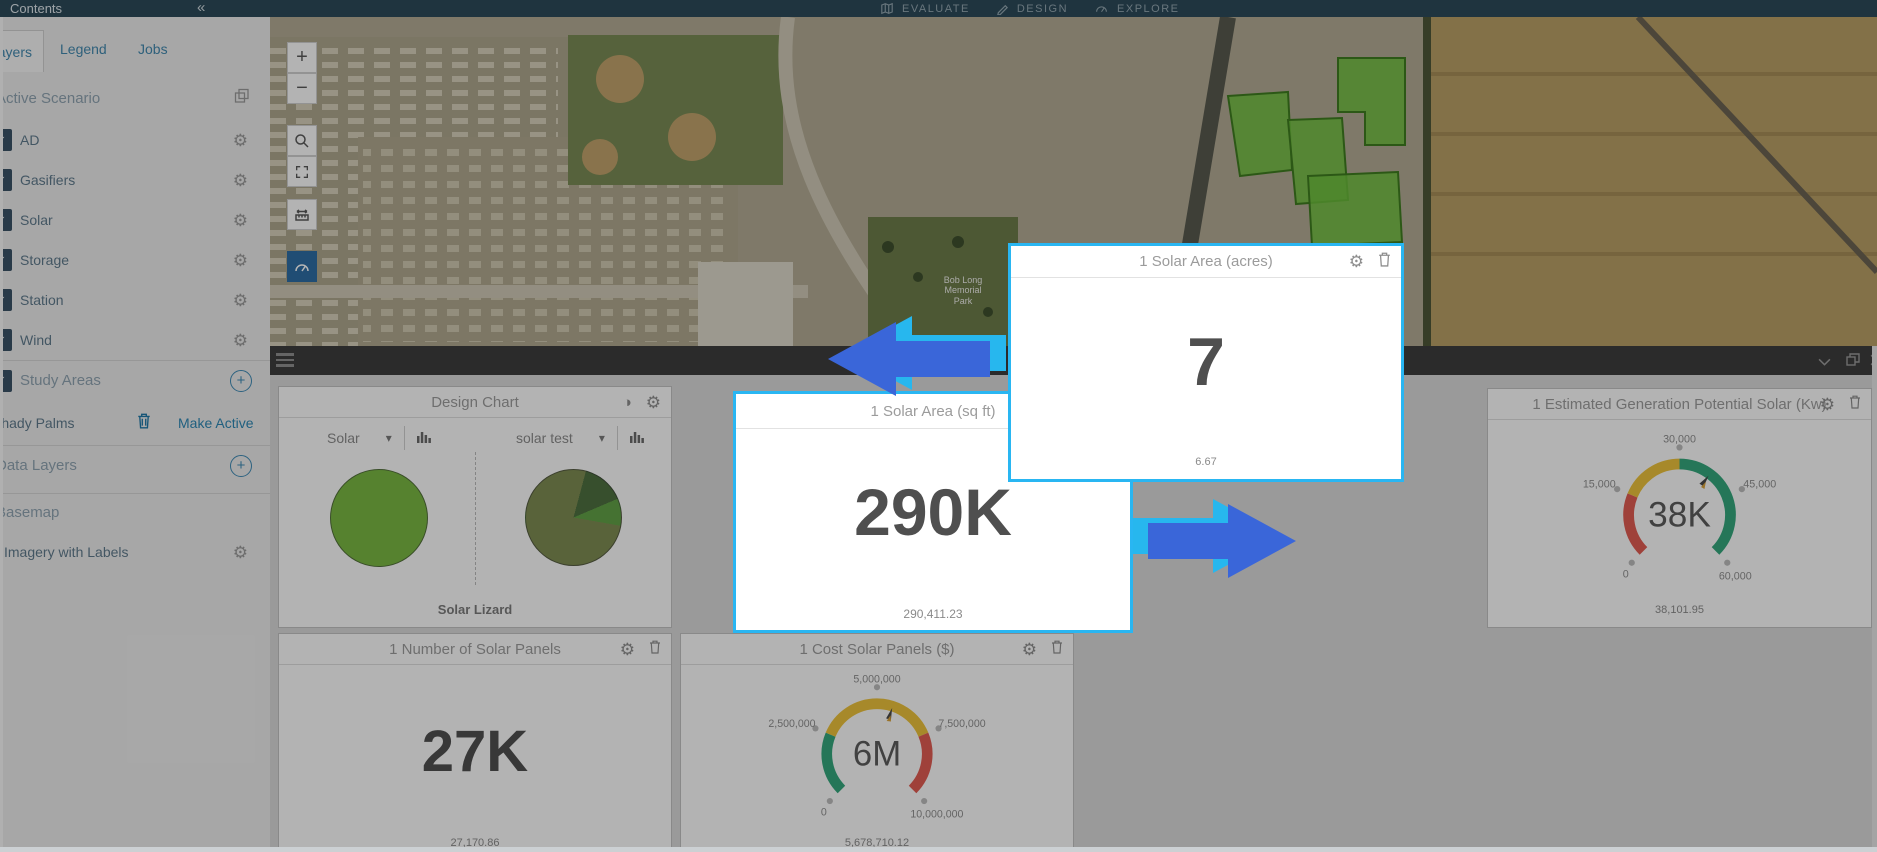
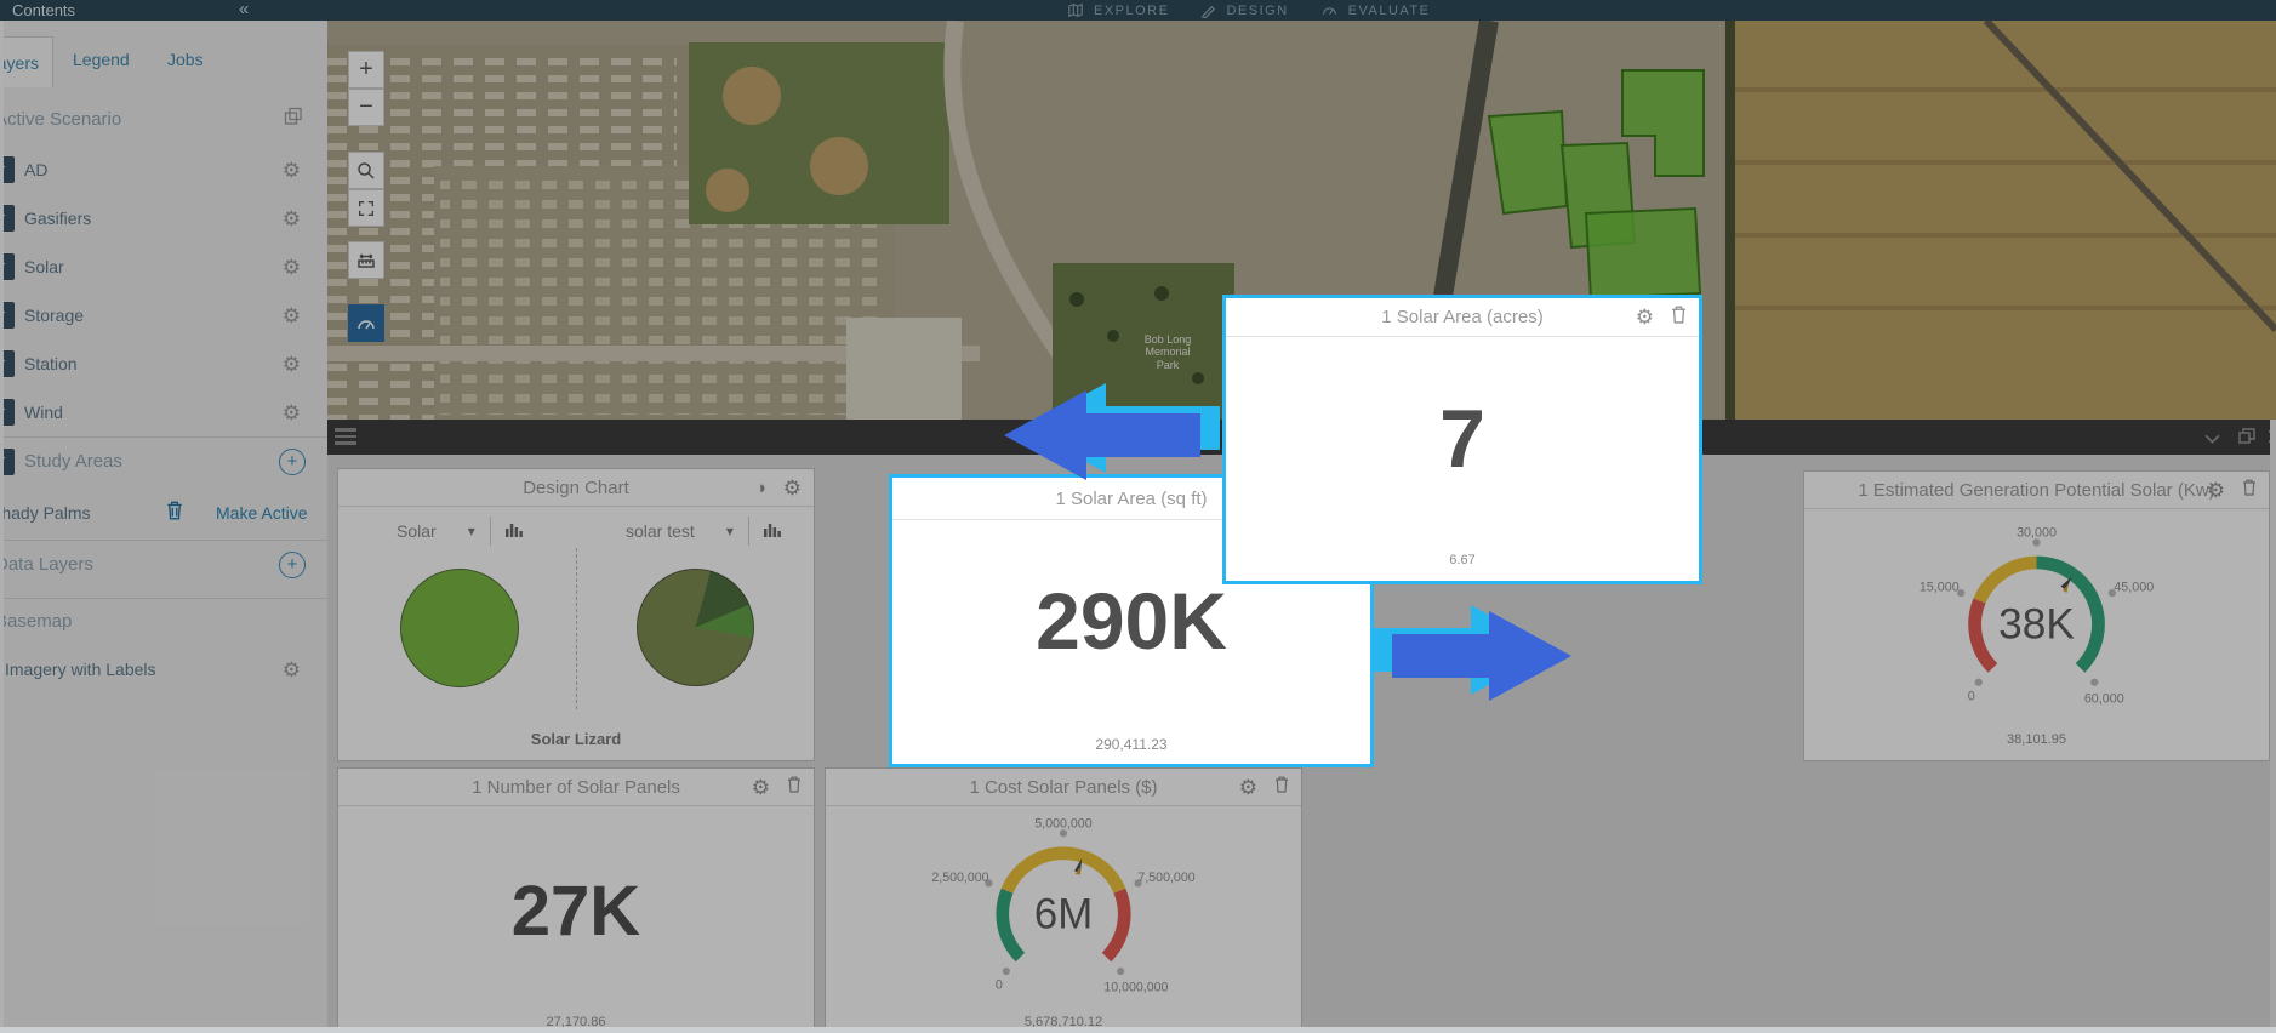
  Bob Long
  Memorial
  Park
  +
  −
  Contents
  «
- EVALUATE
+ EXPLORE
  DESIGN
- EXPLORE
+ EVALUATE
  Legend
  Jobs
  ctive Scenario
  AD
  ⚙
  Gasifiers
  ⚙
  Solar
  ⚙
  Storage
  ⚙
  Station
  ⚙
  Wind
  ⚙
  Study Areas
  +
  hady Palms
  Make Active
  ata Layers
  +
  asemap
  Imagery with Labels
  ⚙
  Design Chart
  ◑
  ⚙
  Solar
  ▾
  solar test
  ▾
  Solar Lizard
  1 Estimated Generation Potential Solar (Kw)
  ⚙
  0
  15,000
  30,000
  45,000
  60,000
  38K
  38,101.95
  1 Number of Solar Panels
  ⚙
  27K
  27,170.86
  1 Cost Solar Panels ($)
  ⚙
  0
  2,500,000
  5,000,000
  7,500,000
  10,000,000
  6M
  5,678,710.12
  1 Solar Area (sq ft)
  290K
  290,411.23
  1 Solar Area (acres)
  ⚙
  7
  6.67
